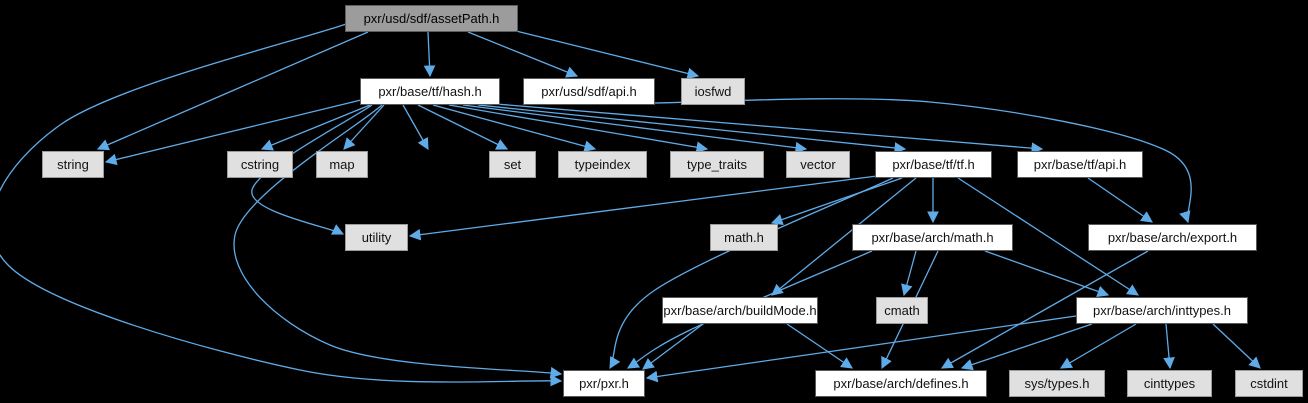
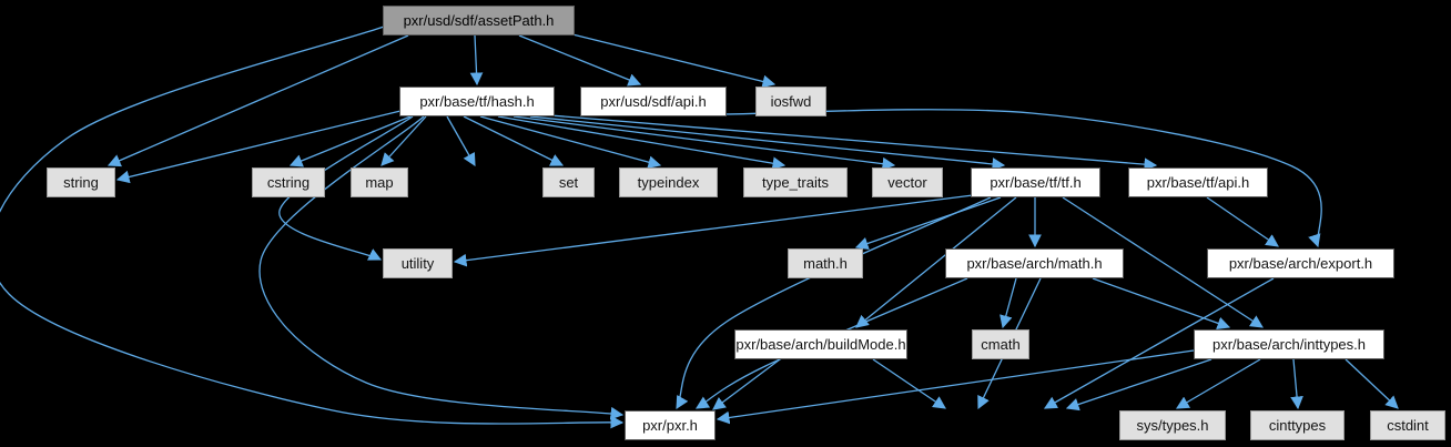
  pxr/usd/sdf/assetPath.h
  pxr/base/tf/hash.h
  pxr/usd/sdf/api.h
  iosfwd
  string
  cstring
  map
  set
  typeindex
  type_traits
  vector
  pxr/base/tf/tf.h
  pxr/base/tf/api.h
  utility
  math.h
  pxr/base/arch/math.h
  pxr/base/arch/export.h
  pxr/base/arch/buildMode.h
  cmath
  pxr/base/arch/inttypes.h
  pxr/pxr.h
- pxr/base/arch/defines.h
  sys/types.h
  cinttypes
  cstdint
